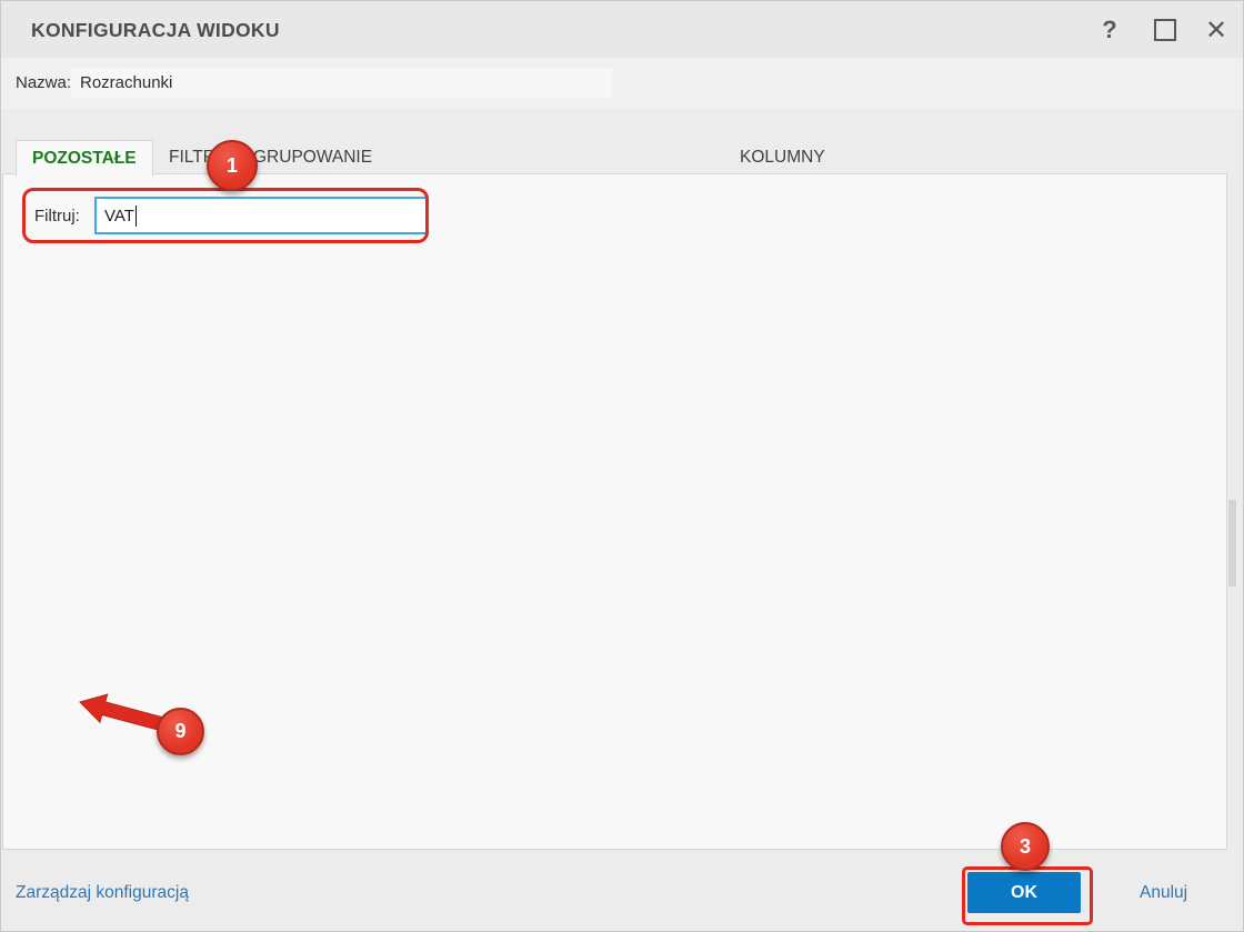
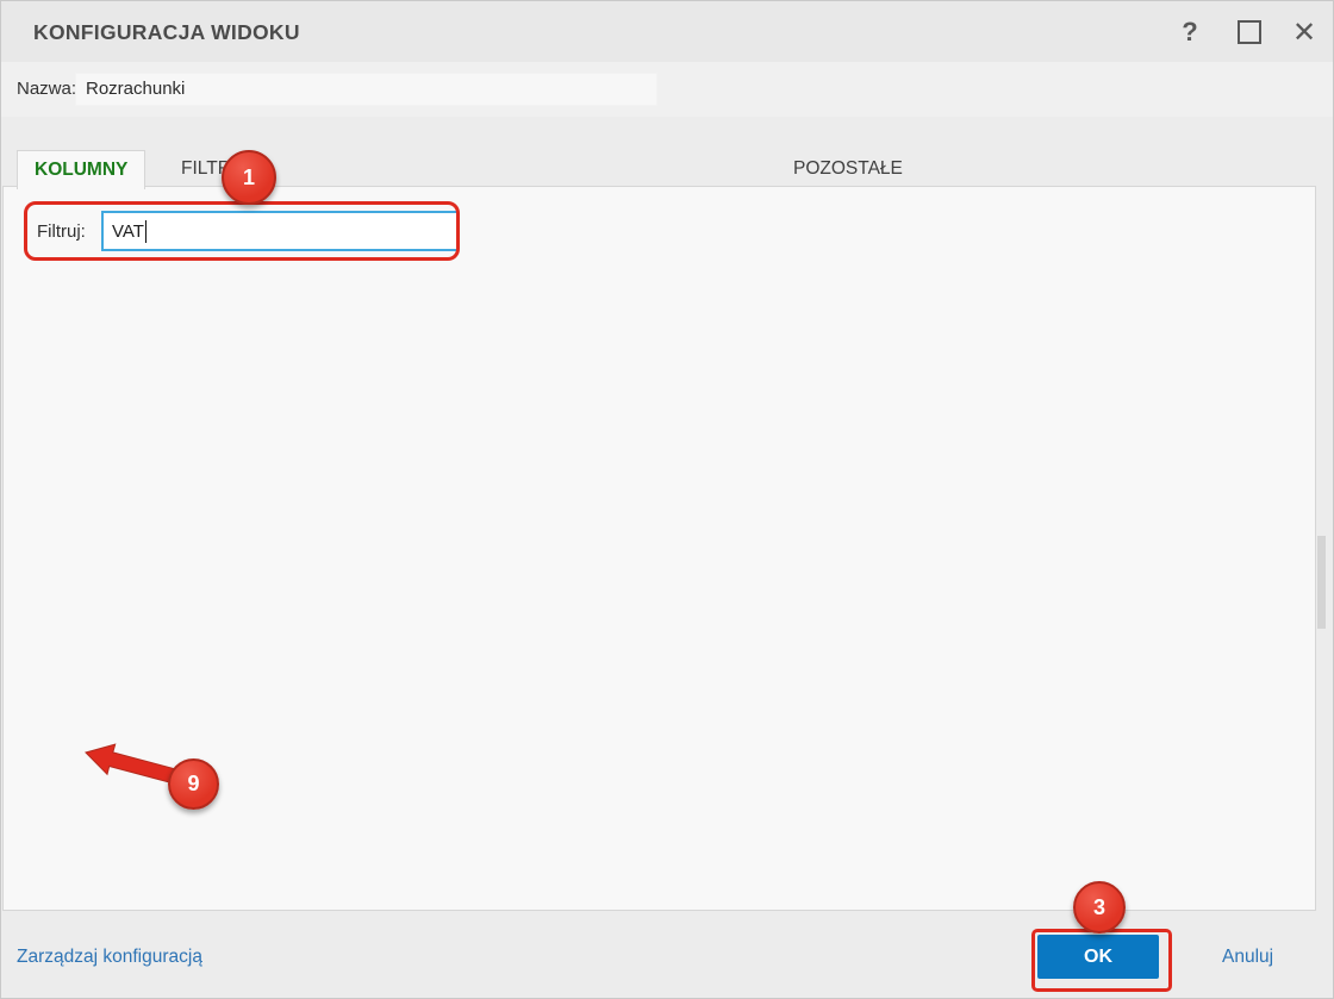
  KONFIGURACJA WIDOKU
  ?
  ✕
  Nazwa:
  Rozrachunki
- POZOSTAŁE
+ KOLUMNY
- GRUPOWANIE
- KOLUMNY
+ POZOSTAŁE
  Filtruj:
  VAT
  Zarządzaj konfiguracją
  OK
  Anuluj
  1
  9
  3
